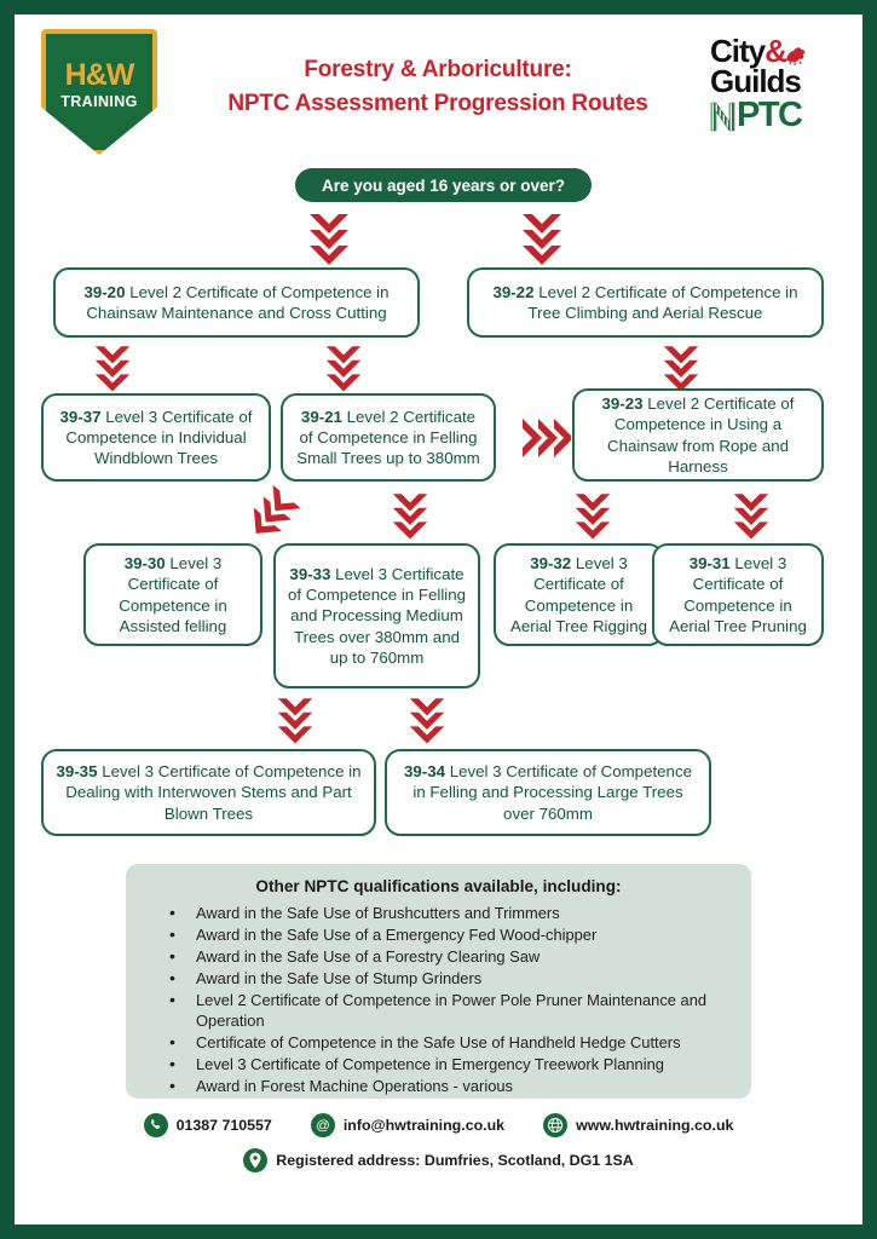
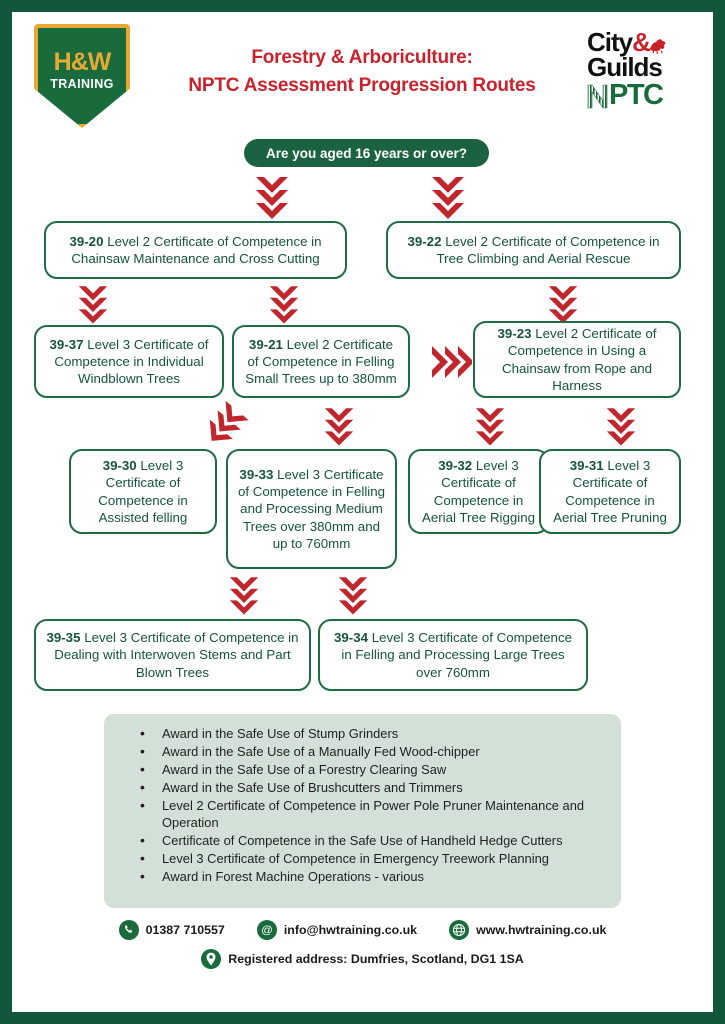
  H&W
  TRAINING
  Forestry & Arboriculture:
  NPTC Assessment Progression Routes
  City&
  Guilds
  PTC
  Are you aged 16 years or over?
  39-20 Level 2 Certificate of Competence in Chainsaw Maintenance and Cross Cutting
  39-22 Level 2 Certificate of Competence in Tree Climbing and Aerial Rescue
  39-37 Level 3 Certificate of Competence in Individual Windblown Trees
  39-21 Level 2 Certificate of Competence in Felling Small Trees up to 380mm
  39-23 Level 2 Certificate of Competence in Using a Chainsaw from Rope and Harness
  39-30 Level 3 Certificate of Competence in Assisted felling
  39-33 Level 3 Certificate of Competence in Felling and Processing Medium Trees over 380mm and up to 760mm
  39-32 Level 3 Certificate of Competence in Aerial Tree Rigging
  39-31 Level 3 Certificate of Competence in Aerial Tree Pruning
  39-35 Level 3 Certificate of Competence in Dealing with Interwoven Stems and Part Blown Trees
  39-34 Level 3 Certificate of Competence in Felling and Processing Large Trees over 760mm
- Other NPTC qualifications available, including:
- Award in the Safe Use of Brushcutters and Trimmers
+ Award in the Safe Use of Stump Grinders
- Award in the Safe Use of a Emergency Fed Wood-chipper
+ Award in the Safe Use of a Manually Fed Wood-chipper
  Award in the Safe Use of a Forestry Clearing Saw
- Award in the Safe Use of Stump Grinders
+ Award in the Safe Use of Brushcutters and Trimmers
  Level 2 Certificate of Competence in Power Pole Pruner Maintenance and Operation
  Certificate of Competence in the Safe Use of Handheld Hedge Cutters
  Level 3 Certificate of Competence in Emergency Treework Planning
  Award in Forest Machine Operations - various
  01387 710557
  @
  info@hwtraining.co.uk
  www.hwtraining.co.uk
  Registered address: Dumfries, Scotland, DG1 1SA
